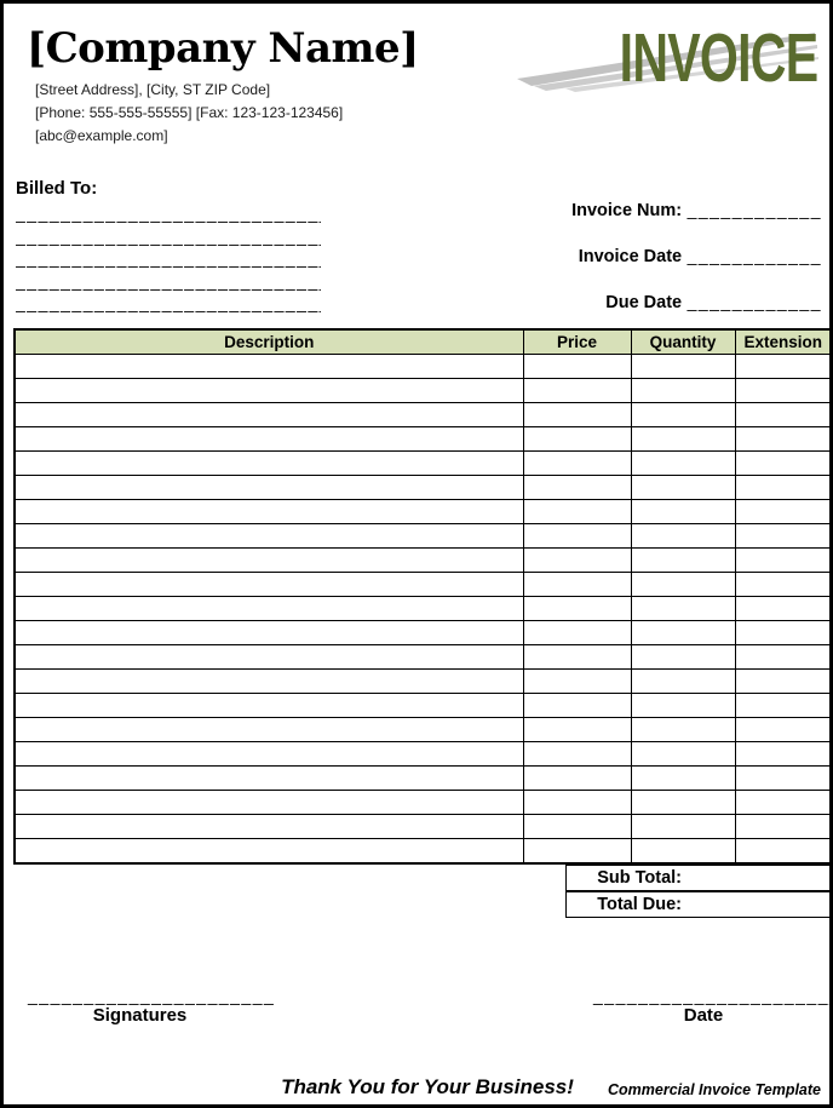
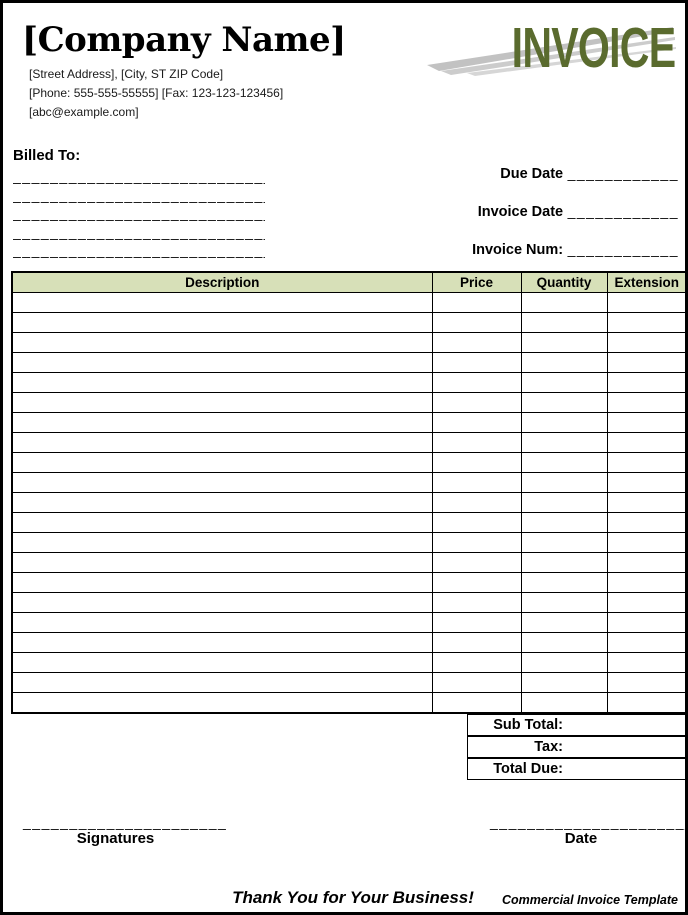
  [Company Name]
  [Street Address], [City, ST ZIP Code]
  [Phone: 555-555-55555] [Fax: 123-123-123456]
  [abc@example.com]
  INVOICE
  Billed To:
  ___________________________
  ___________________________
  ___________________________
  ___________________________
  ___________________________
- Invoice Num: ____________
+ Due Date ____________
  Invoice Date ____________
- Due Date ____________
+ Invoice Num: ____________
  Description	Price	Quantity	Extension
  Sub Total:
+ Tax:
  Total Due:
  ______________________
  Signatures
  _____________________
  Date
  Thank You for Your Business!
  Commercial Invoice Template
